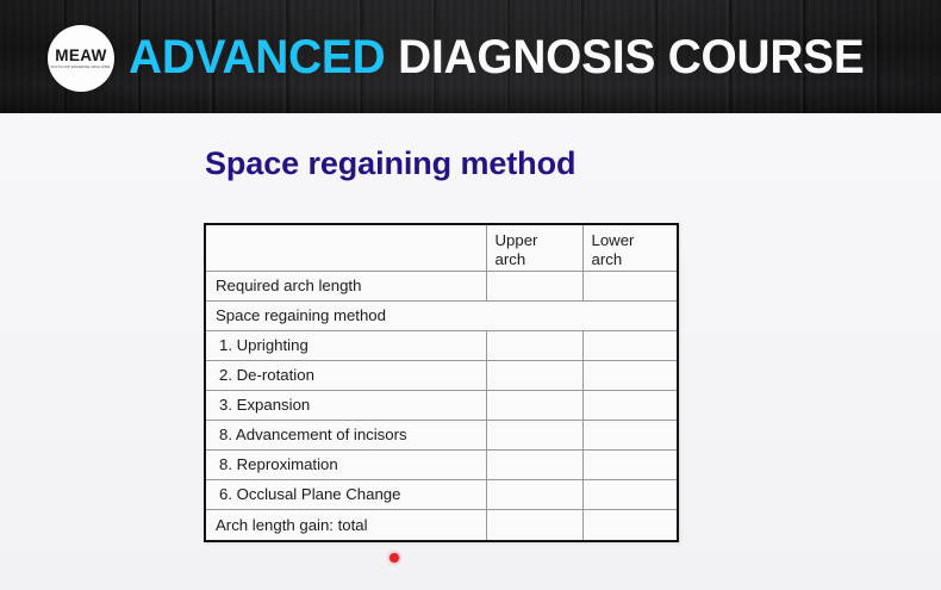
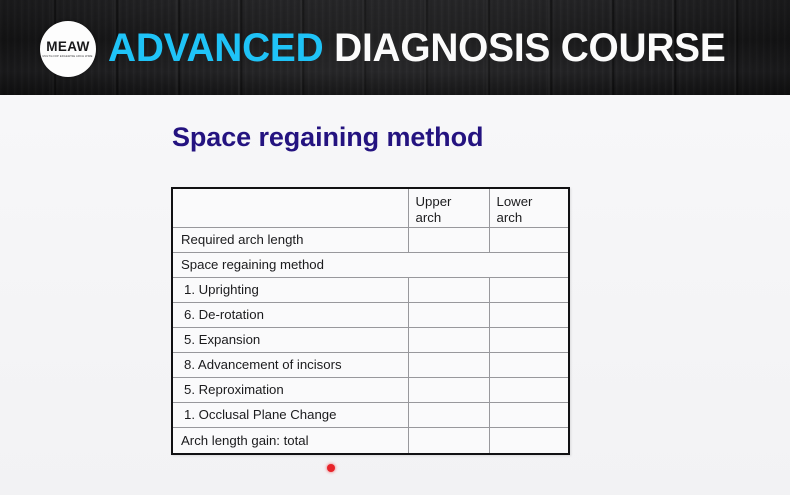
  MEAW
  ADVANCED
  DIAGNOSIS COURSE
  Space regaining method
  	Upper arch	Lower arch
  Required arch length
  Space regaining method
  1. Uprighting
- 2. De-rotation
+ 6. De-rotation
- 3. Expansion
+ 5. Expansion
  8. Advancement of incisors
- 8. Reproximation
+ 5. Reproximation
- 6. Occlusal Plane Change
+ 1. Occlusal Plane Change
  Arch length gain: total
